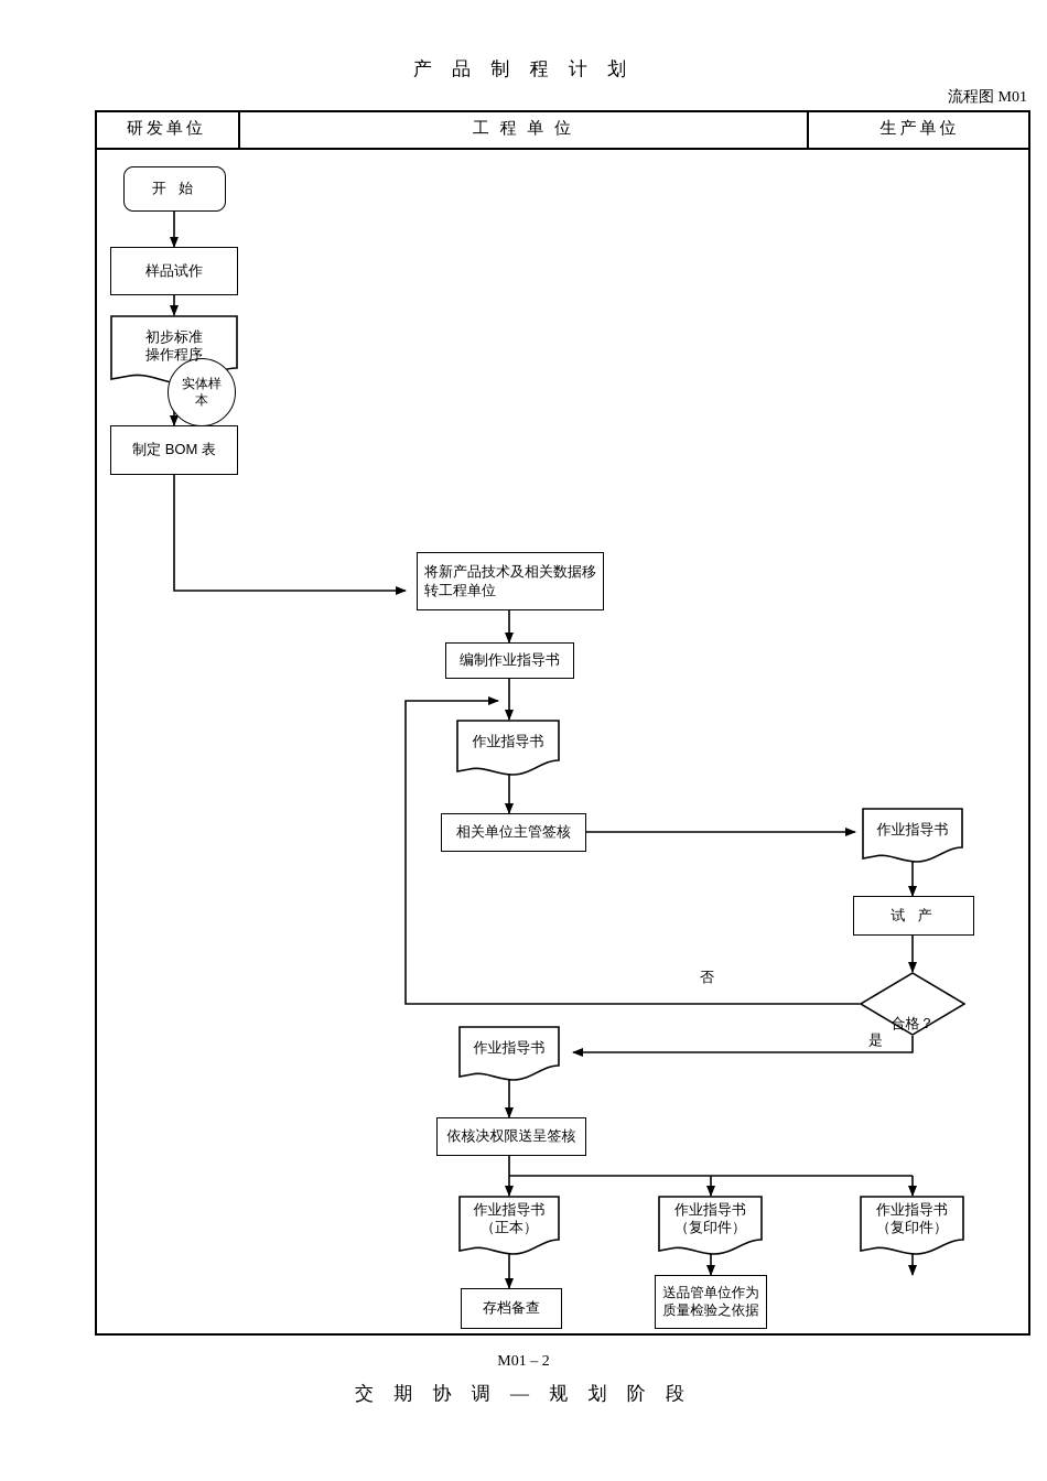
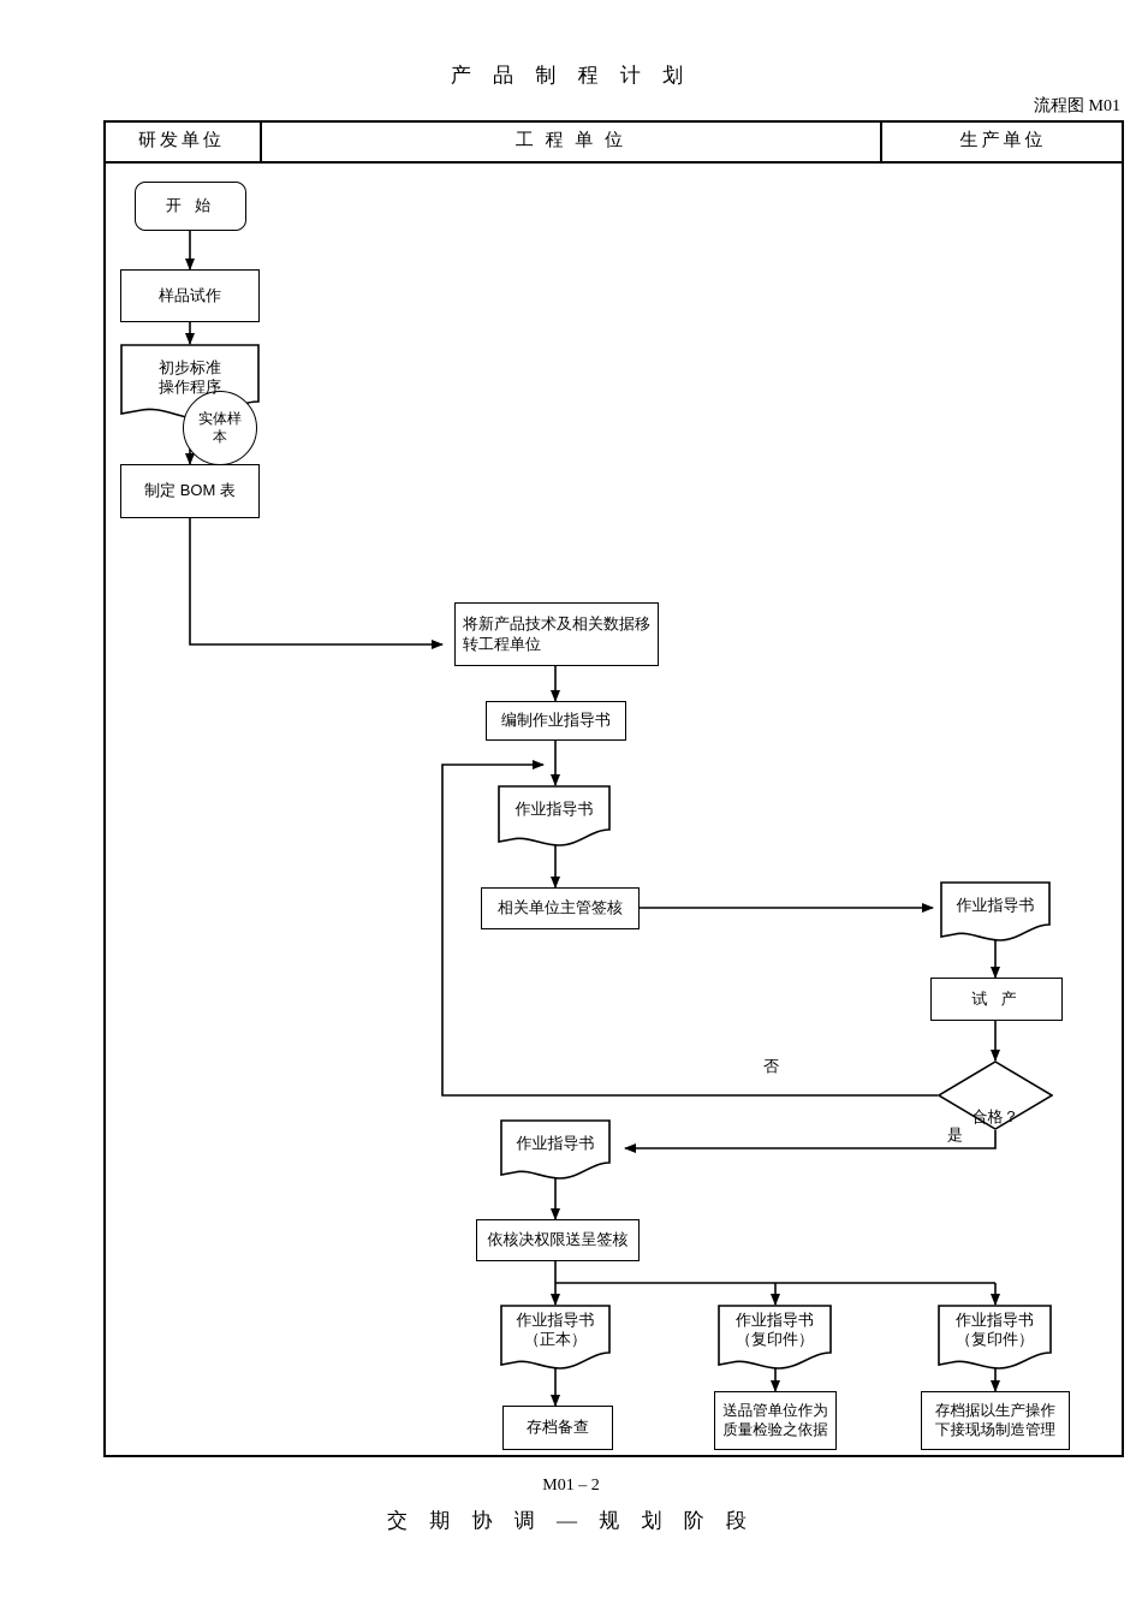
  产 品 制 程 计 划
  流程图 M01
  研发单位
  工 程 单 位
  生产单位
  开 始
  样品试作
  初步标准
  操作程序
  实体样
  本
  制定 BOM 表
  将新产品技术及相关数据移
  转工程单位
  编制作业指导书
  作业指导书
  相关单位主管签核
  作业指导书
  依核决权限送呈签核
  作业指导书
  （正本）
  作业指导书
  （复印件）
  作业指导书
  （复印件）
  存档备查
  送品管单位作为
  质量检验之依据
+ 存档据以生产操作
+ 下接现场制造管理
  作业指导书
  试 产
  合格？
  否
  是
  M01 – 2
  交 期 协 调 — 规 划 阶 段
